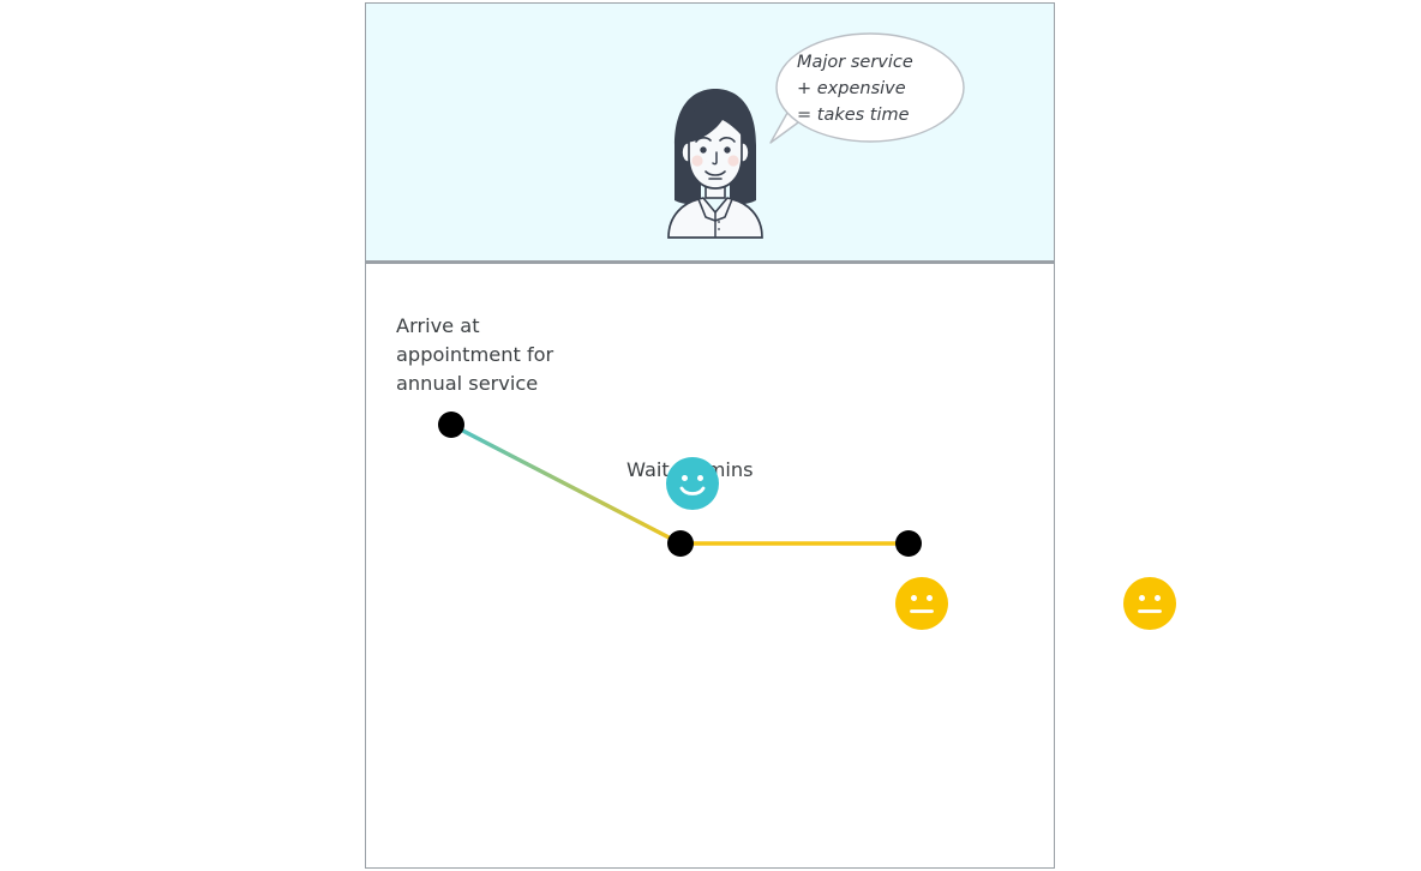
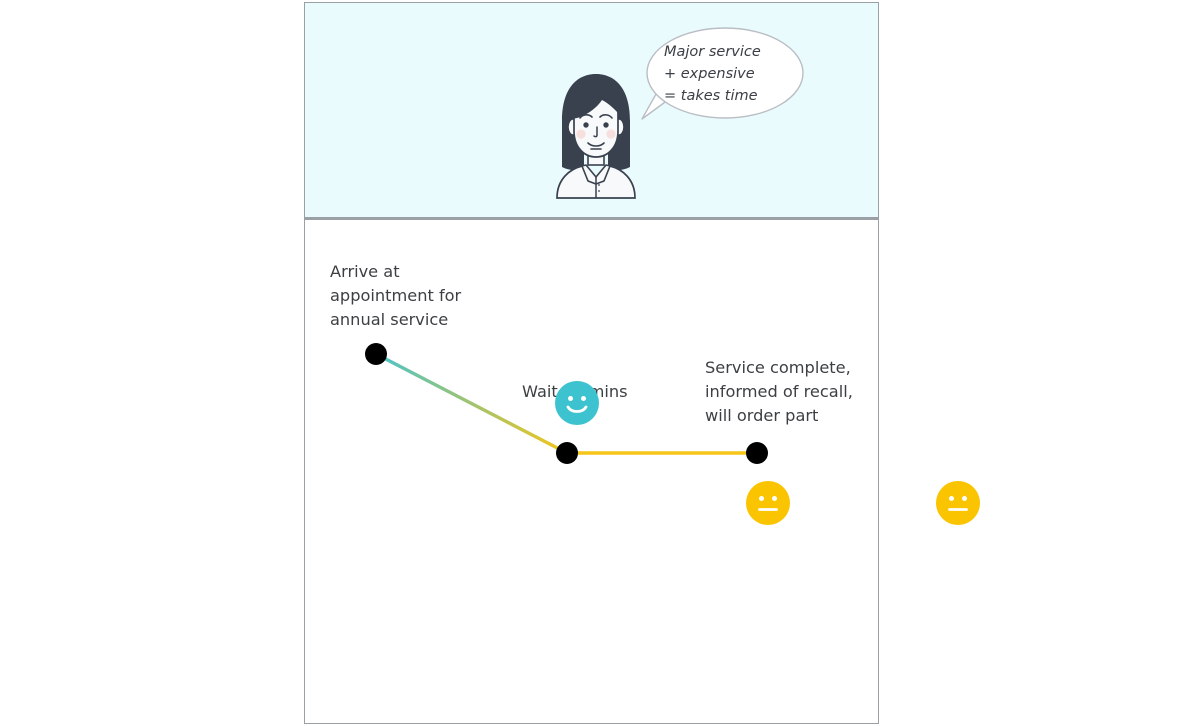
  Major service
  + expensive
  = takes time
  Arrive at
  appointment for
  annual service
  Wait mins
+ Service complete,
+ informed of recall,
+ will order part
